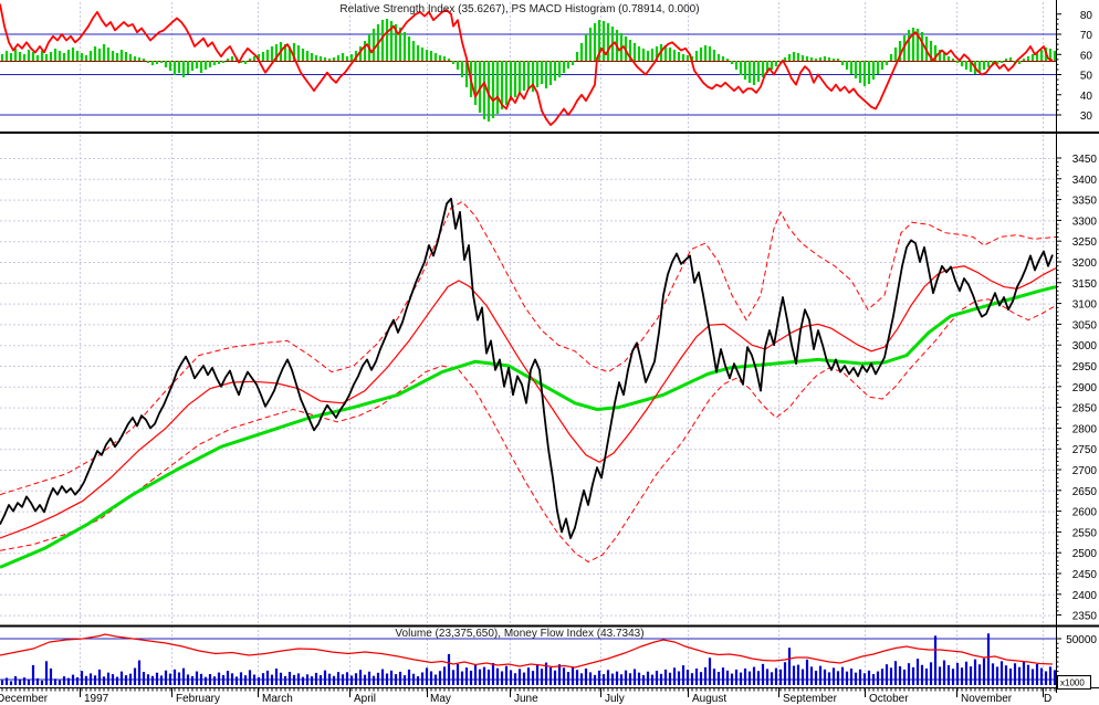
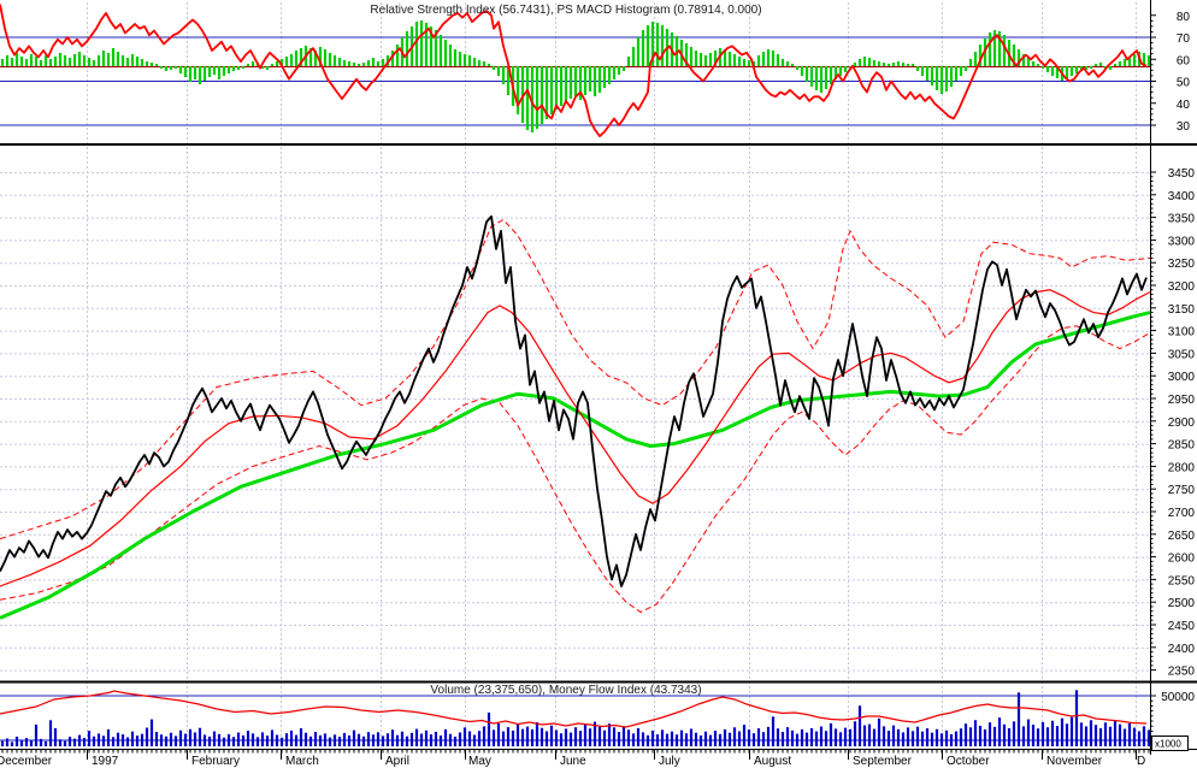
  80
  70
  60
  50
  40
  30
  3450
  3400
  3350
  3300
  3250
  3200
  3150
  3100
  3050
  3000
  2950
  2900
  2850
  2800
  2750
  2700
  2650
  2600
  2550
  2500
  2450
  2400
  2350
  50000
  x1000
  December
  1997
  February
  March
  April
  May
  June
  July
  August
  September
  October
  November
  D
- Relative Strength Index (35.6267), PS MACD Histogram (0.78914, 0.000)
+ Relative Strength Index (56.7431), PS MACD Histogram (0.78914, 0.000)
  Volume (23,375,650), Money Flow Index (43.7343)
